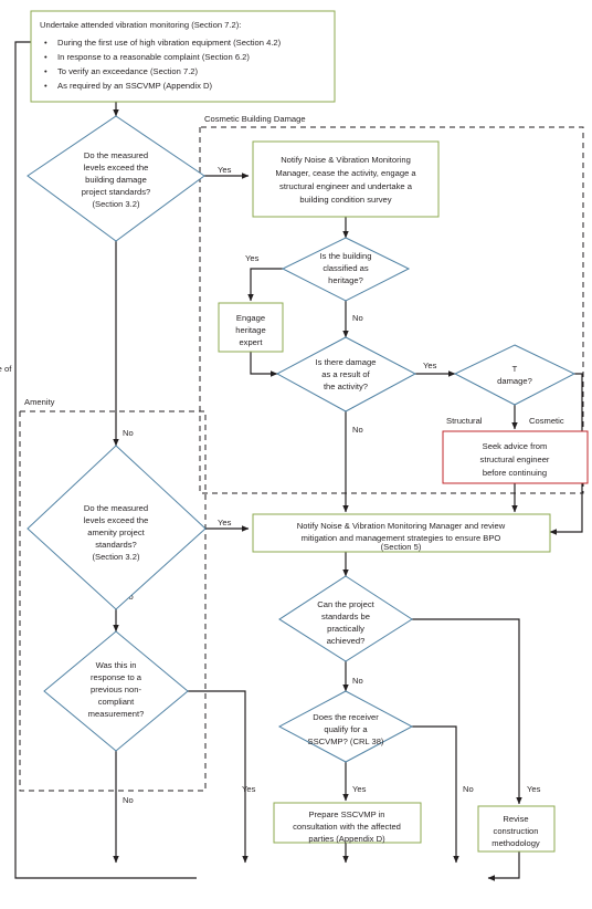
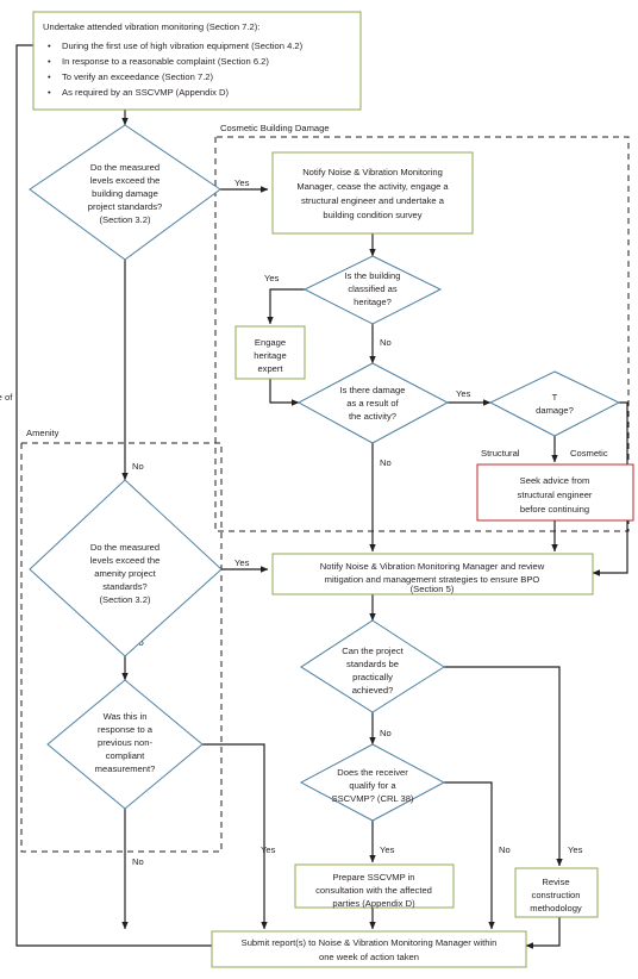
  Cosmetic Building Damage
  Amenity
  Yes
  No
  Yes
  No
  Yes
  No
  Structural
  Cosmetic
  Yes
  No
  Yes
  Yes
  No
  Yes
  No
  Undertake attended vibration monitoring (Section 7.2):
  •
  During the first use of high vibration equipment (Section 4.2)
  •
  In response to a reasonable complaint (Section 6.2)
  •
  To verify an exceedance (Section 7.2)
  •
  As required by an SSCVMP (Appendix D)
  Do the measured
  levels exceed the
  building damage
  project standards?
  (Section 3.2)
  Notify Noise & Vibration Monitoring
  Manager, cease the activity, engage a
  structural engineer and undertake a
  building condition survey
  Is the building
  classified as
  heritage?
  Engage
  heritage
  expert
  Is there damage
  as a result of
  the activity?
  damage?
  Seek advice from
  structural engineer
  before continuing
  Do the measured
  levels exceed the
  amenity project
  standards?
  (Section 3.2)
  Was this in
  response to a
  previous non-
  compliant
  measurement?
  Notify Noise & Vibration Monitoring Manager and review
  mitigation and management strategies to ensure BPO
  (Section 5)
  Can the project
  standards be
  practically
  achieved?
  Does the receiver
  qualify for a
  SSCVMP? (CRL 38)
  Prepare SSCVMP in
  consultation with the affected
  parties (Appendix D)
  Revise
  construction
  methodology
+ Submit report(s) to Noise & Vibration Monitoring Manager within
+ one week of action taken
